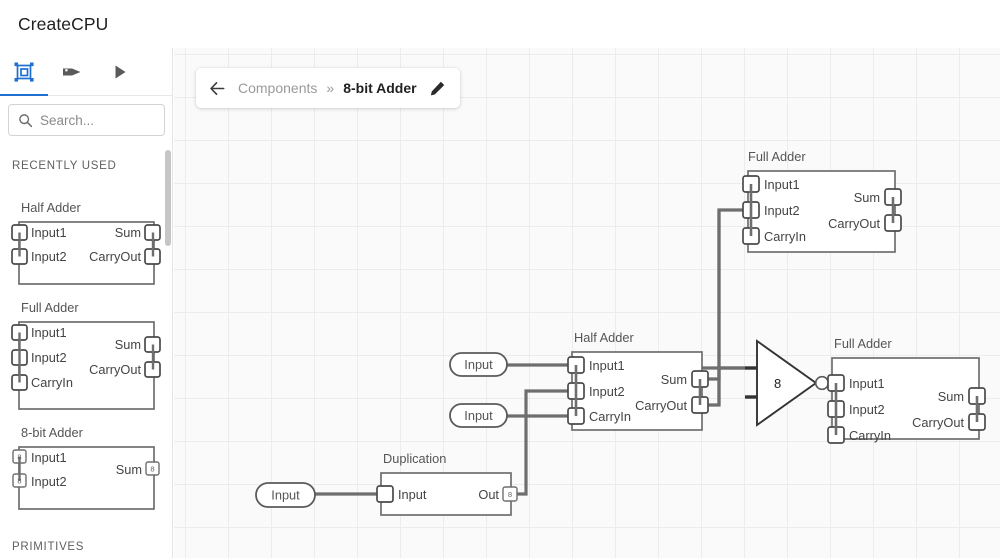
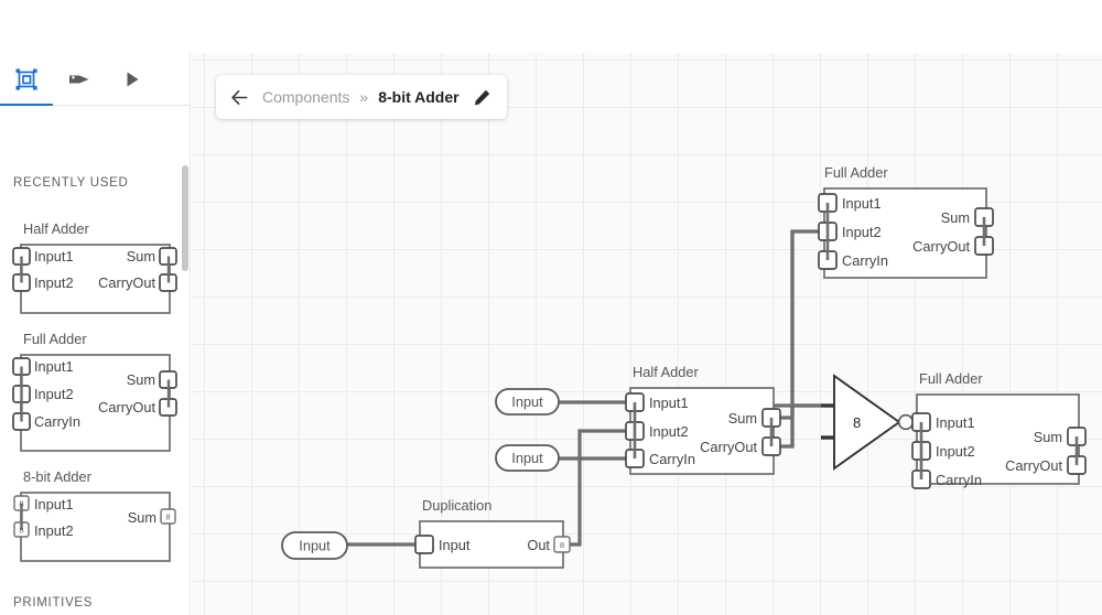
- CreateCPU
- Search...
  RECENTLY USED
  PRIMITIVES
  Half Adder
  Input1
  Input2
  Sum
  CarryOut
  Full Adder
  Input1
  Input2
  CarryIn
  Sum
  CarryOut
  8-bit Adder
  8
  8
  8
  Input1
  Input2
  Sum
  Full Adder
  Input1
  Input2
  CarryIn
  Sum
  CarryOut
  Half Adder
  Input1
  Input2
  CarryIn
  Sum
  CarryOut
  8
  Full Adder
  Input1
  Input2
  CarryIn
  Sum
  CarryOut
  Duplication
  8
  Input
  Out
  Input
  Input
  Input
  Components
  »
  8-bit Adder
